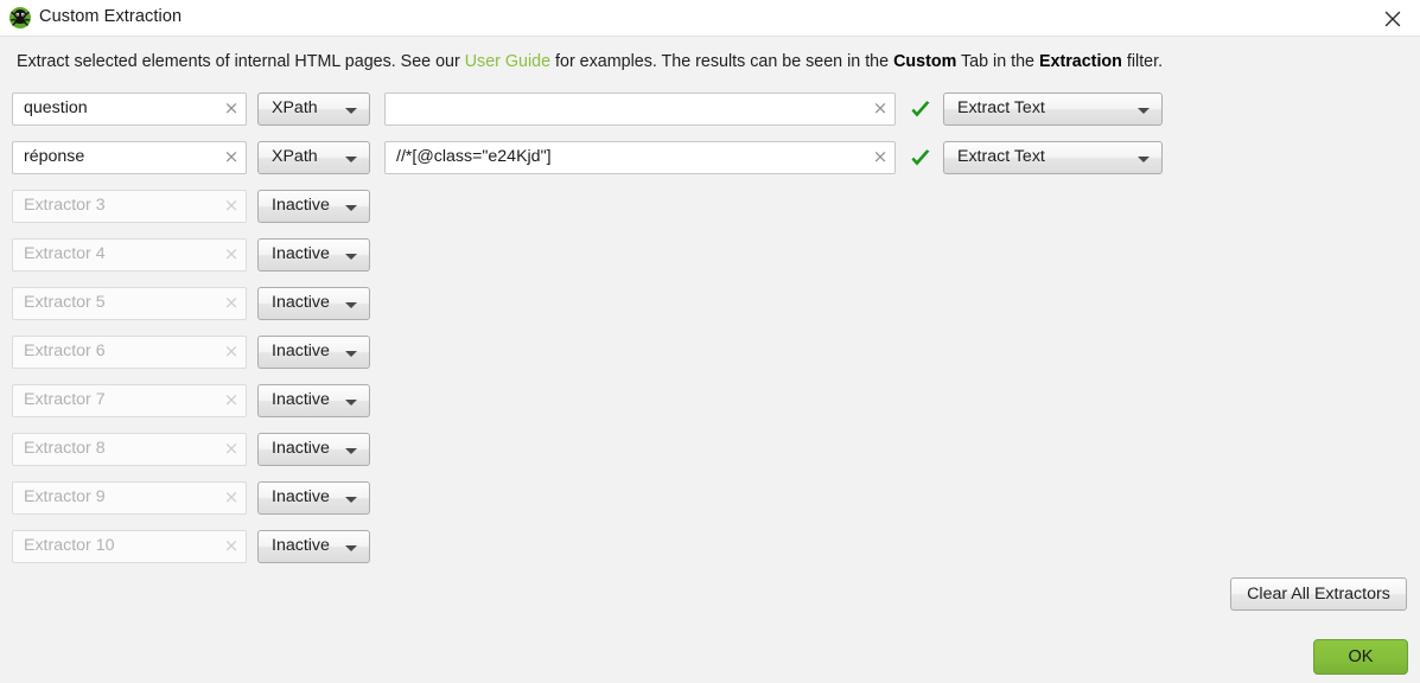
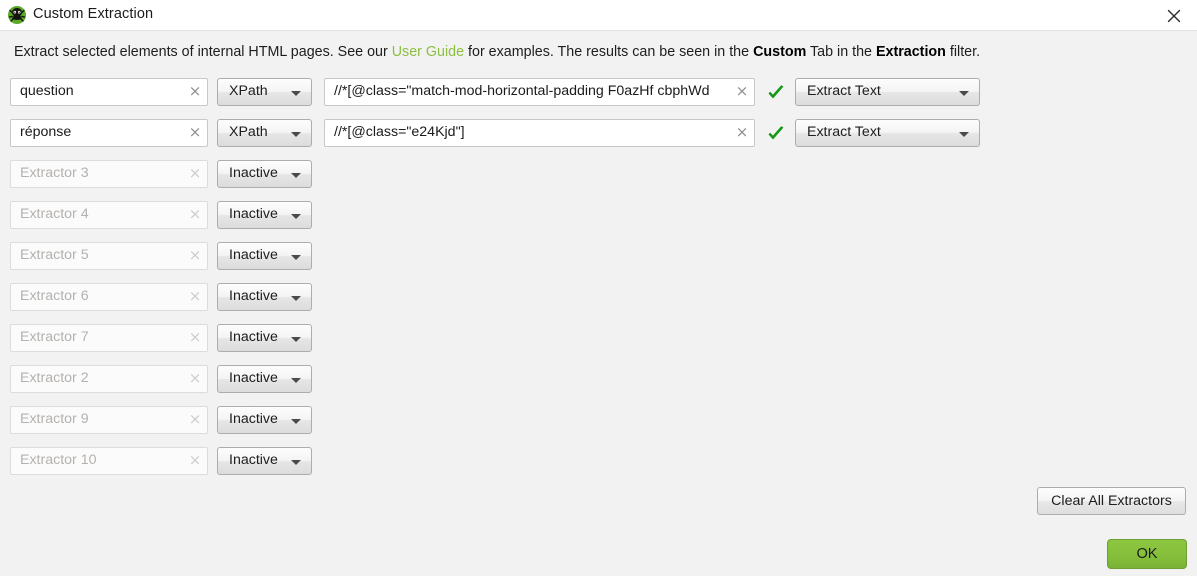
  Custom Extraction
  Extract selected elements of internal HTML pages. See our User Guide for examples. The results can be seen in the Custom Tab in the Extraction filter.
  question
  ×
  XPath
+ //*[@class="match-mod-horizontal-padding F0azHf cbphWd
  ×
  Extract Text
  réponse
  ×
  XPath
  //*[@class="e24Kjd"]
  ×
  Extract Text
  Extractor 3
  ×
  Inactive
  Extractor 4
  ×
  Inactive
  Extractor 5
  ×
  Inactive
  Extractor 6
  ×
  Inactive
  Extractor 7
  ×
  Inactive
- Extractor 8
+ Extractor 2
  ×
  Inactive
  Extractor 9
  ×
  Inactive
  Extractor 10
  ×
  Inactive
  Clear All Extractors
  OK
